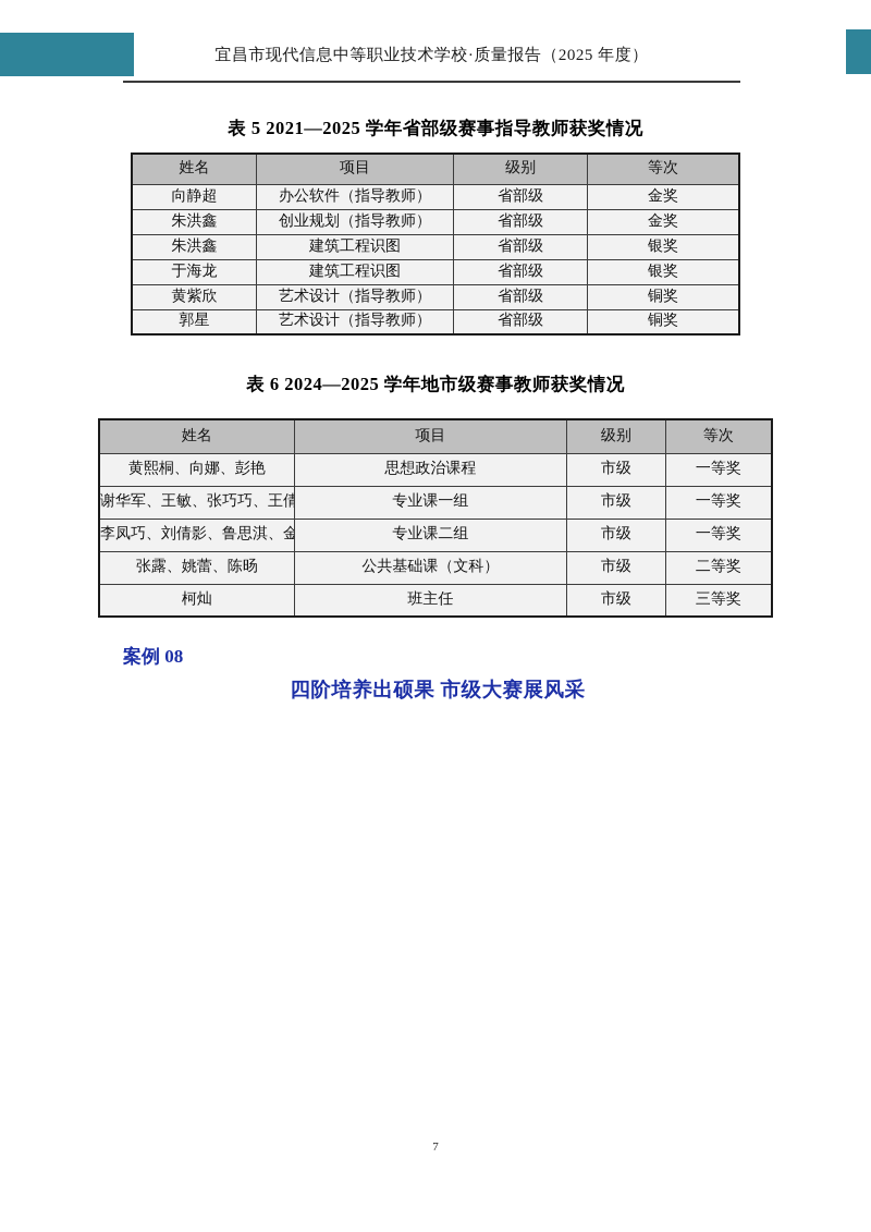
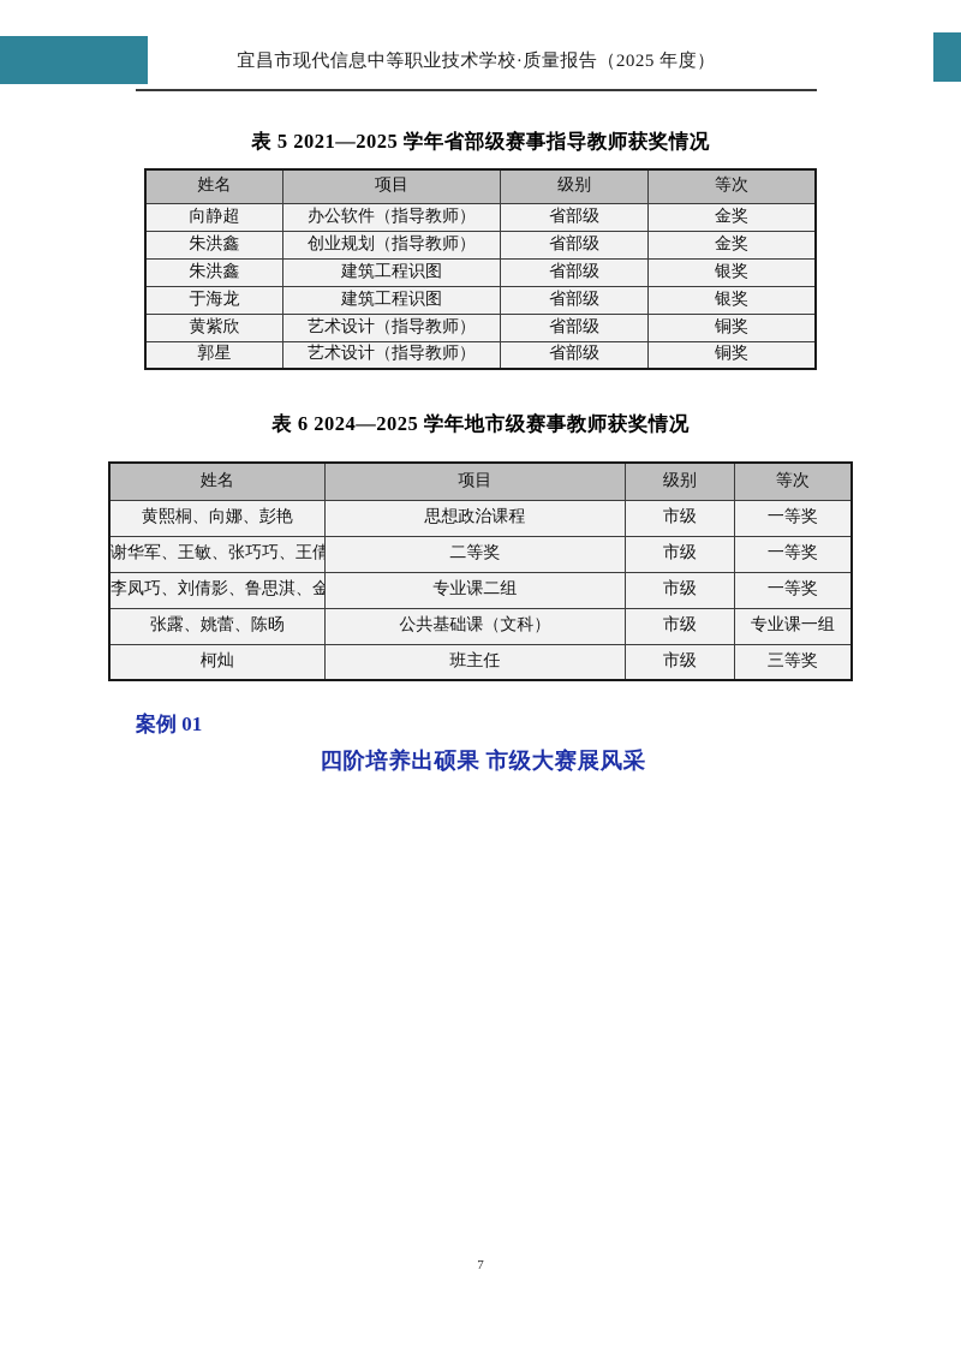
  宜昌市现代信息中等职业技术学校·质量报告（2025 年度）
  表 5 2021—2025 学年省部级赛事指导教师获奖情况
  姓名	项目	级别	等次
  向静超	办公软件（指导教师）	省部级	金奖
  朱洪鑫	创业规划（指导教师）	省部级	金奖
  朱洪鑫	建筑工程识图	省部级	银奖
  于海龙	建筑工程识图	省部级	银奖
  黄紫欣	艺术设计（指导教师）	省部级	铜奖
  郭星	艺术设计（指导教师）	省部级	铜奖
  表 6 2024—2025 学年地市级赛事教师获奖情况
  姓名	项目	级别	等次
  黄熙桐、向娜、彭艳	思想政治课程	市级	一等奖
- 谢华军、王敏、张巧巧、王倩	专业课一组	市级	一等奖
+ 谢华军、王敏、张巧巧、王倩	二等奖	市级	一等奖
  李凤巧、刘倩影、鲁思淇、金	专业课二组	市级	一等奖
- 张露、姚蕾、陈旸	公共基础课（文科）	市级	二等奖
+ 张露、姚蕾、陈旸	公共基础课（文科）	市级	专业课一组
  柯灿	班主任	市级	三等奖
- 案例 08
+ 案例 01
  四阶培养出硕果 市级大赛展风采
  7
